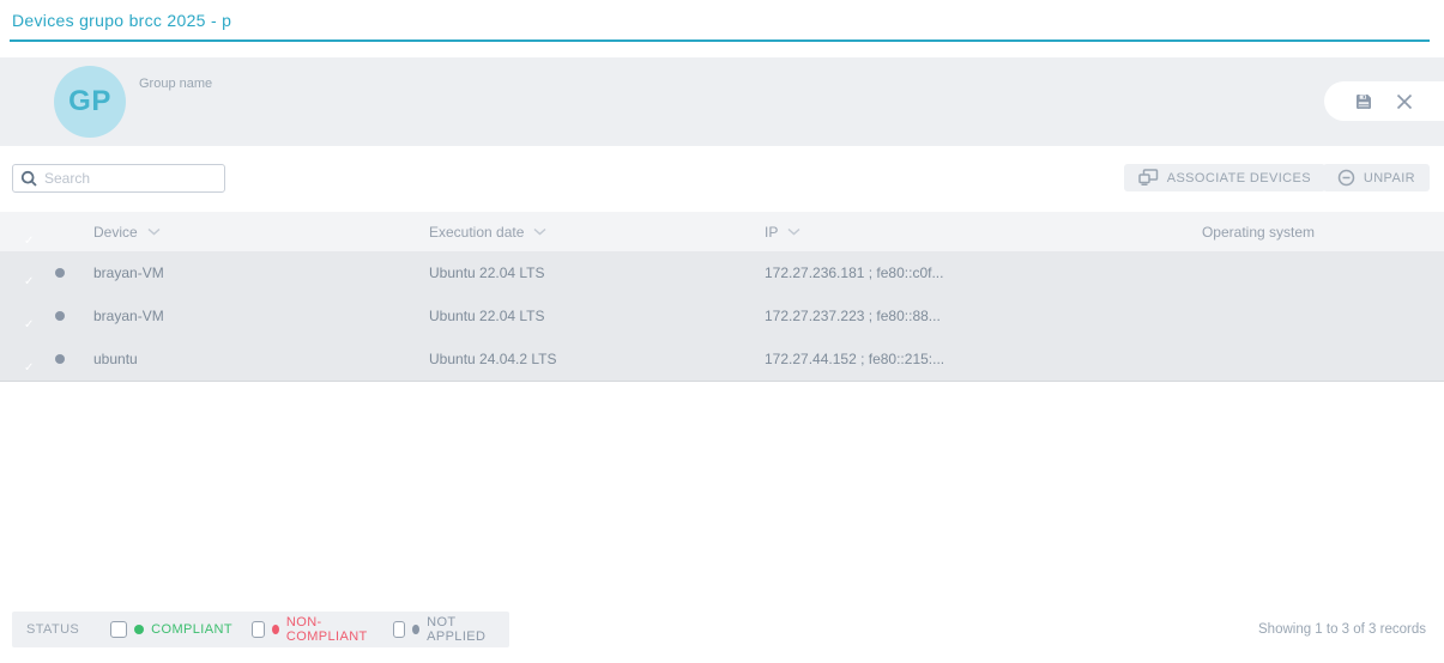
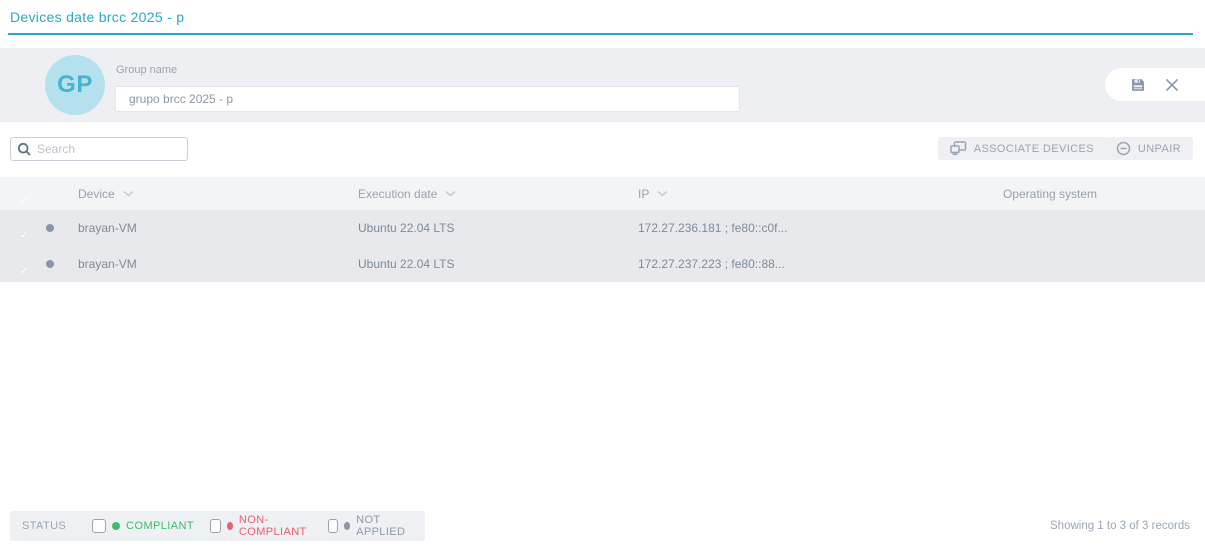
- Devices grupo brcc 2025 - p
+ Devices date brcc 2025 - p
  GP
  Group name
+ grupo brcc 2025 - p
  Search
  ASSOCIATE DEVICES
  UNPAIR
  Device
  Execution date
  IP
  Operating system
  brayan-VM
  Ubuntu 22.04 LTS
  172.27.236.181 ; fe80::c0f...
  brayan-VM
  Ubuntu 22.04 LTS
  172.27.237.223 ; fe80::88...
- ubuntu
- Ubuntu 24.04.2 LTS
- 172.27.44.152 ; fe80::215:...
  STATUS
  COMPLIANT
  NON-COMPLIANT
  NOT APPLIED
  Showing 1 to 3 of 3 records
